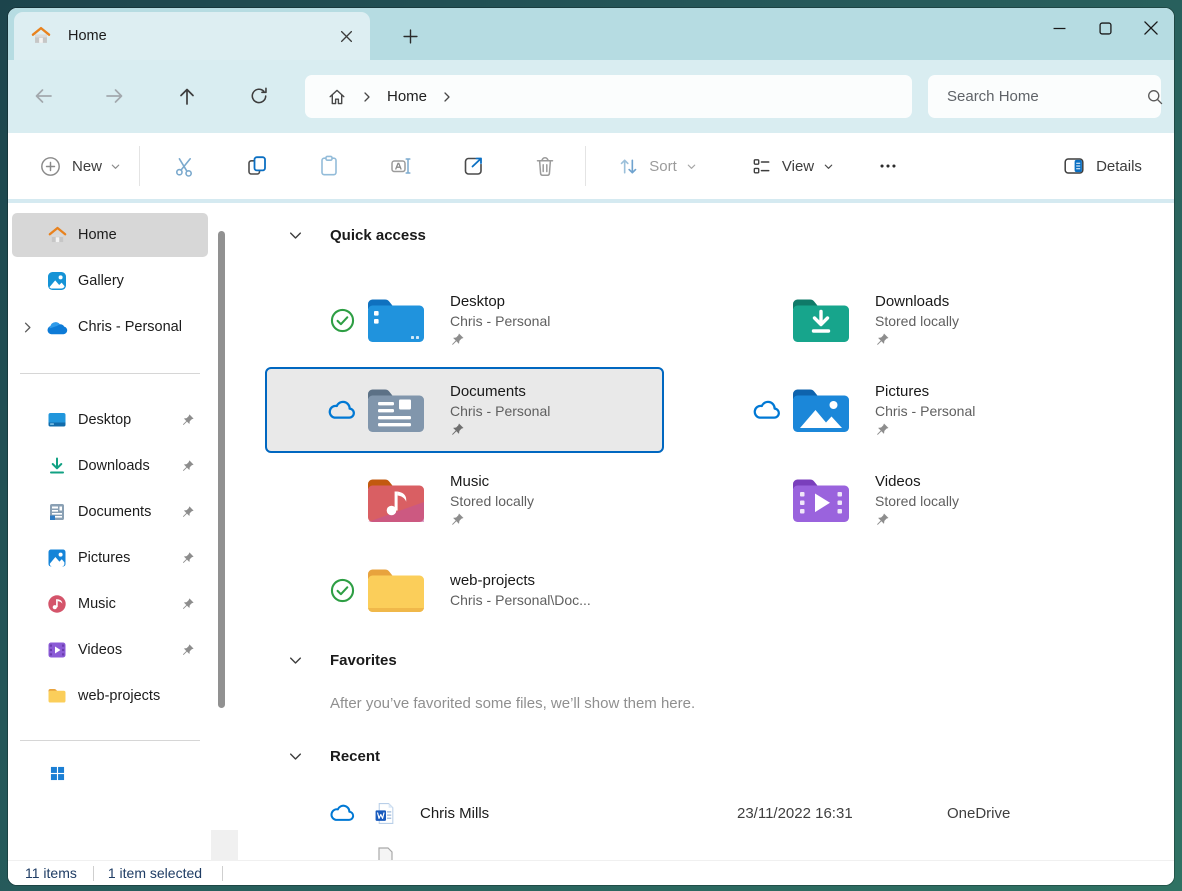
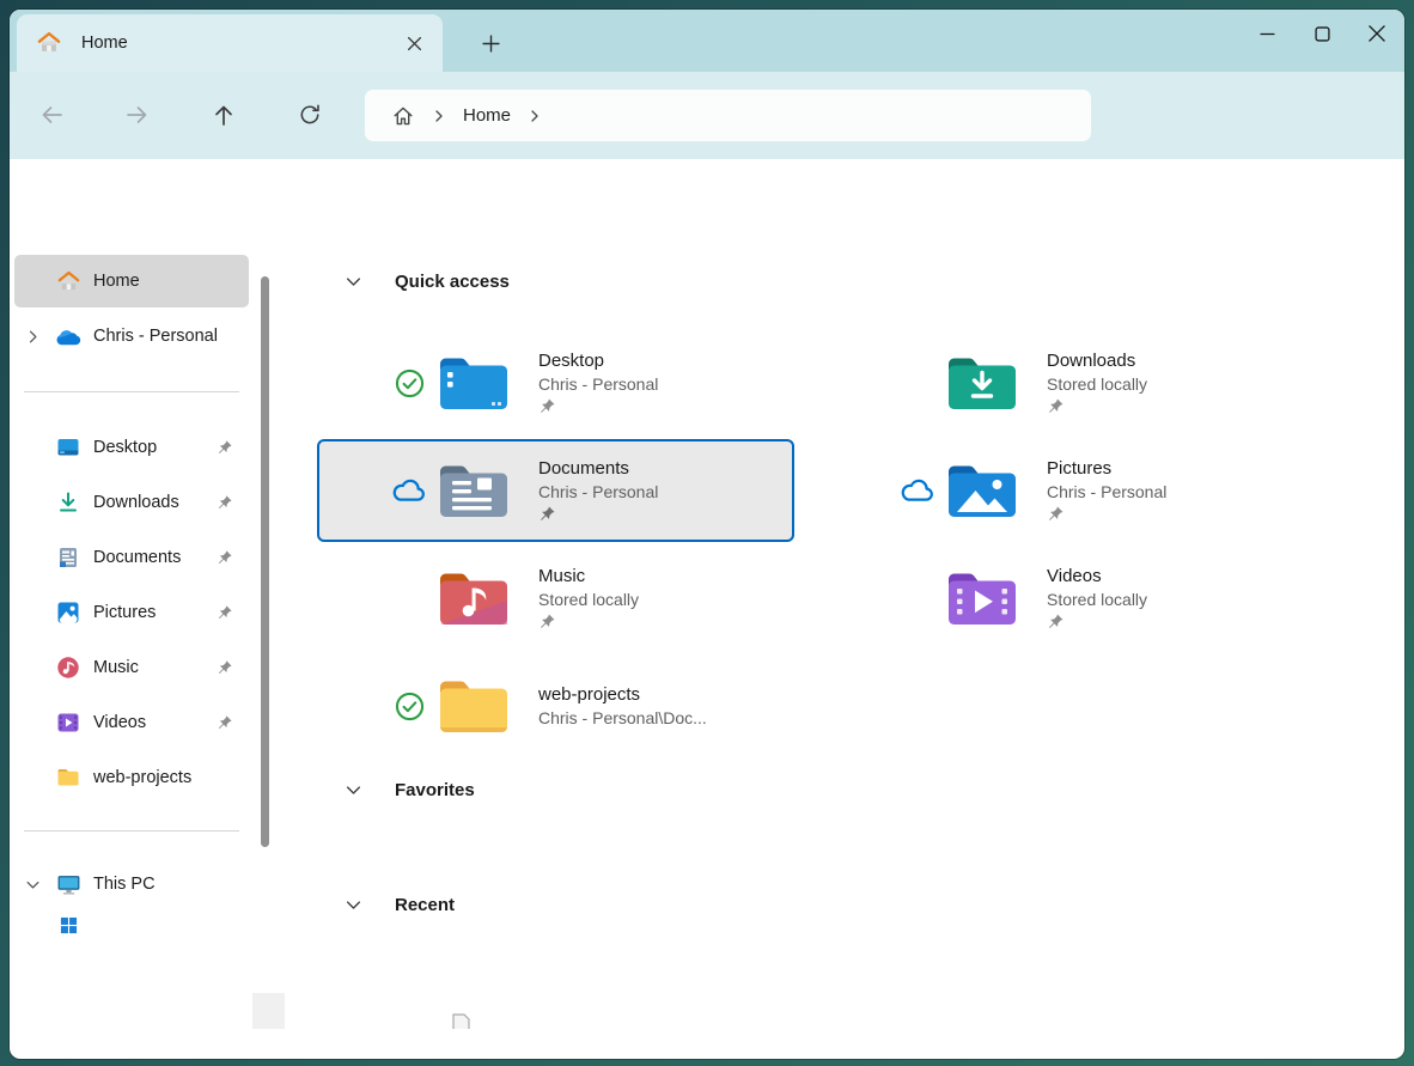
  Home
  Home
- Search Home
- New
- Sort
- View
- Details
  Home
- Gallery
  Chris - Personal
  Desktop
  Downloads
  Documents
  Pictures
  Music
  Videos
  web-projects
+ This PC
  Quick access
  Desktop
  Chris - Personal
  Downloads
  Stored locally
  Documents
  Chris - Personal
  Pictures
  Chris - Personal
  Music
  Stored locally
  Videos
  Stored locally
  web-projects
  Chris - Personal\Doc...
  Favorites
- After you’ve favorited some files, we’ll show them here.
  Recent
- Chris Mills
- 23/11/2022 16:31
- OneDrive
- 11 items
- 1 item selected
